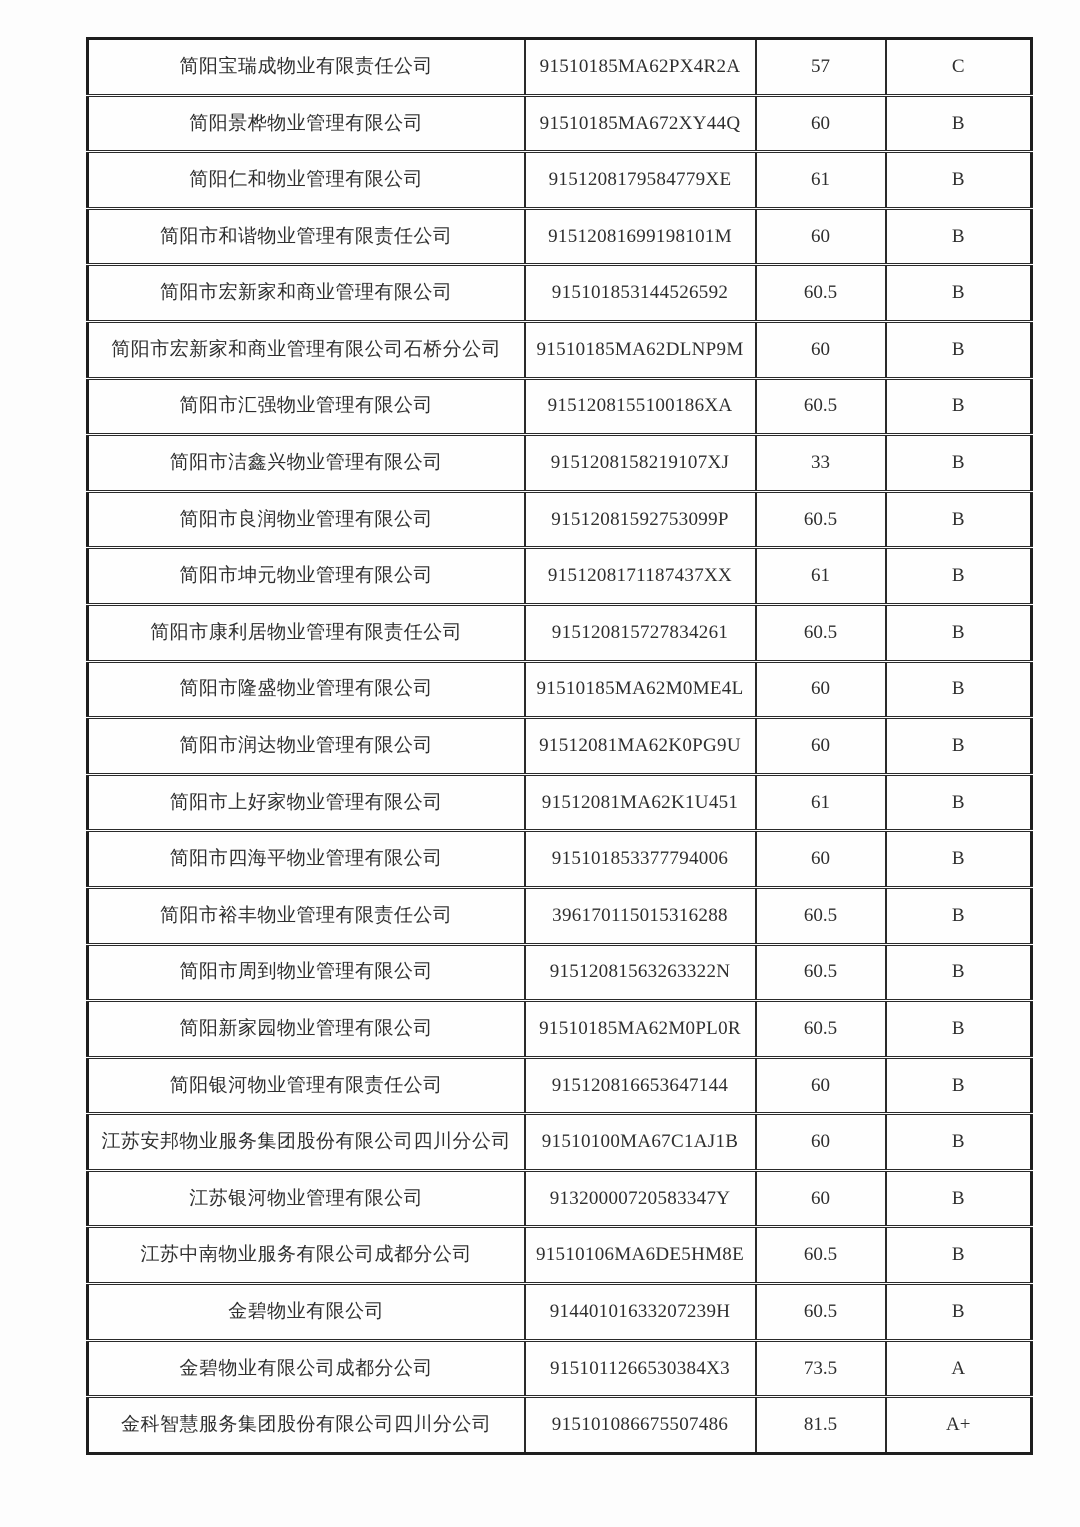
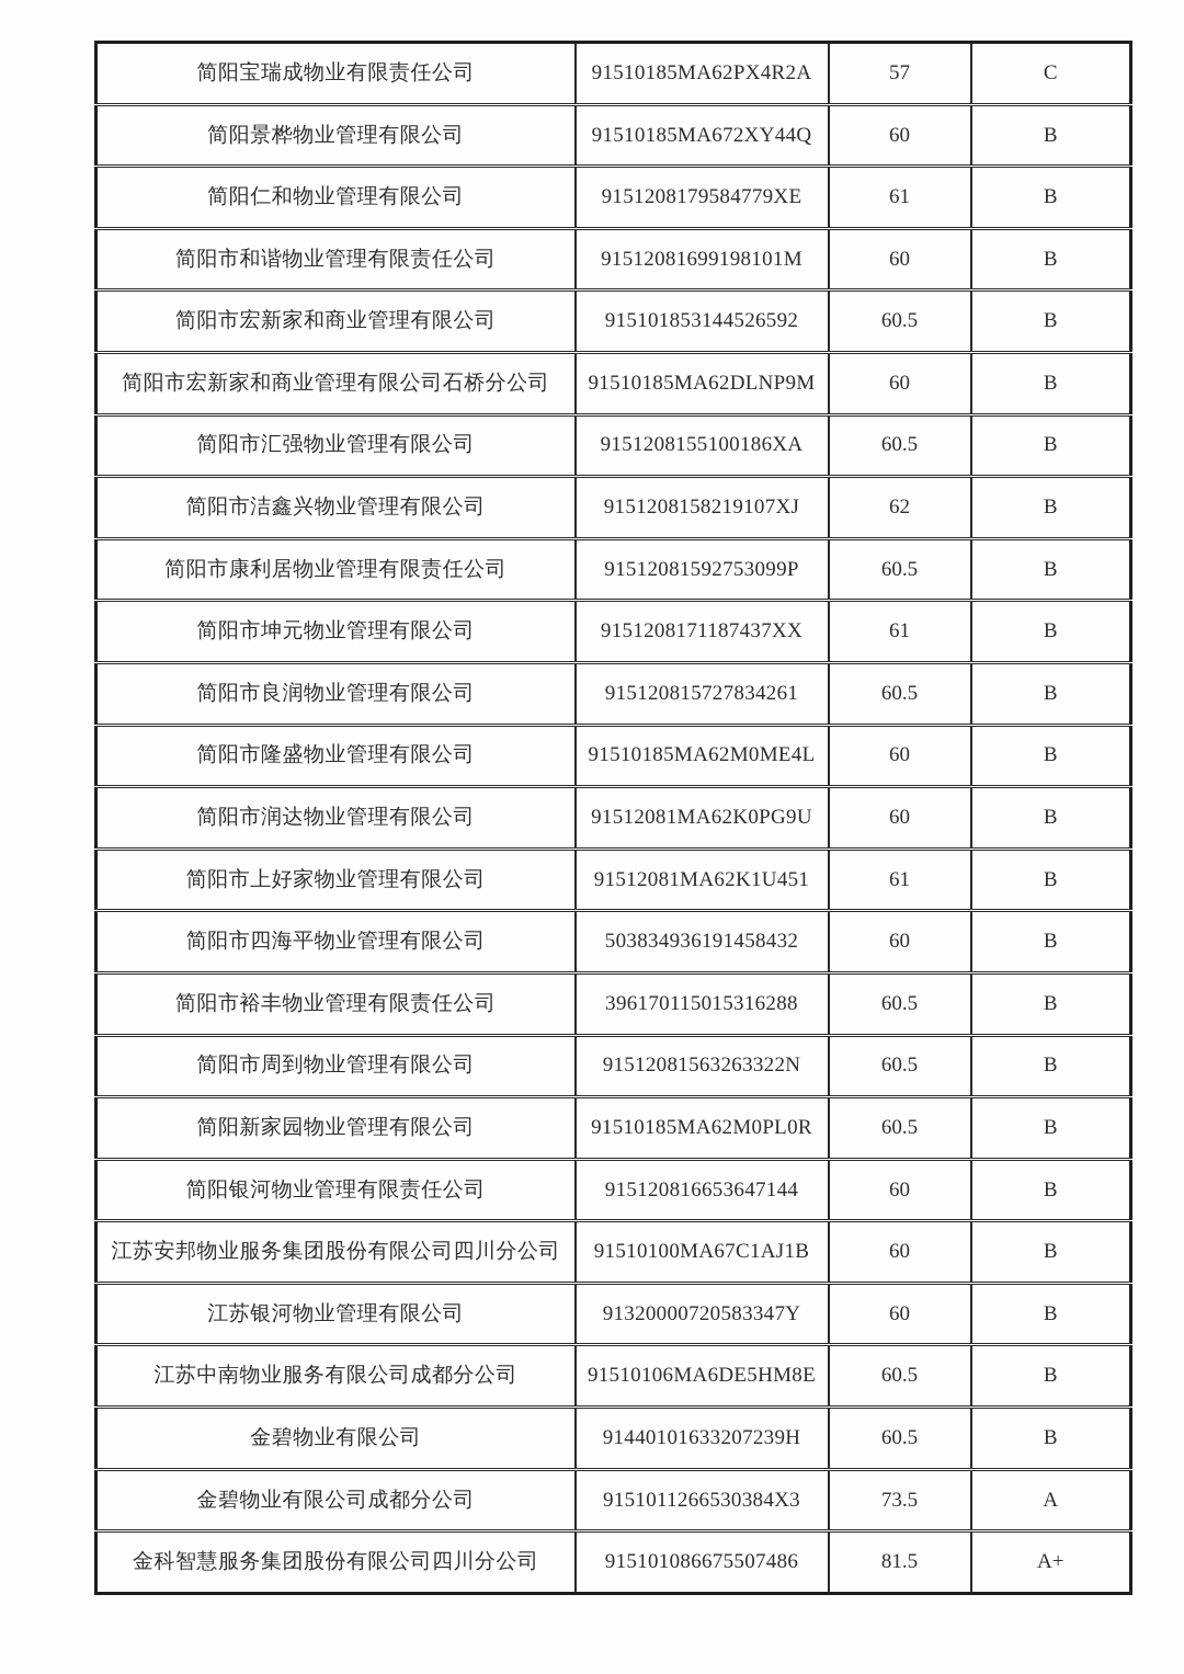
  简阳宝瑞成物业有限责任公司	91510185MA62PX4R2A	57	C
  简阳景桦物业管理有限公司	91510185MA672XY44Q	60	B
  简阳仁和物业管理有限公司	9151208179584779XE	61	B
  简阳市和谐物业管理有限责任公司	91512081699198101M	60	B
  简阳市宏新家和商业管理有限公司	915101853144526592	60.5	B
  简阳市宏新家和商业管理有限公司石桥分公司	91510185MA62DLNP9M	60	B
  简阳市汇强物业管理有限公司	9151208155100186XA	60.5	B
- 简阳市洁鑫兴物业管理有限公司	9151208158219107XJ	33	B
+ 简阳市洁鑫兴物业管理有限公司	9151208158219107XJ	62	B
- 简阳市良润物业管理有限公司	91512081592753099P	60.5	B
+ 简阳市康利居物业管理有限责任公司	91512081592753099P	60.5	B
  简阳市坤元物业管理有限公司	9151208171187437XX	61	B
- 简阳市康利居物业管理有限责任公司	915120815727834261	60.5	B
+ 简阳市良润物业管理有限公司	915120815727834261	60.5	B
  简阳市隆盛物业管理有限公司	91510185MA62M0ME4L	60	B
  简阳市润达物业管理有限公司	91512081MA62K0PG9U	60	B
  简阳市上好家物业管理有限公司	91512081MA62K1U451	61	B
- 简阳市四海平物业管理有限公司	915101853377794006	60	B
+ 简阳市四海平物业管理有限公司	503834936191458432	60	B
  简阳市裕丰物业管理有限责任公司	396170115015316288	60.5	B
  简阳市周到物业管理有限公司	91512081563263322N	60.5	B
  简阳新家园物业管理有限公司	91510185MA62M0PL0R	60.5	B
  简阳银河物业管理有限责任公司	915120816653647144	60	B
  江苏安邦物业服务集团股份有限公司四川分公司	91510100MA67C1AJ1B	60	B
  江苏银河物业管理有限公司	91320000720583347Y	60	B
  江苏中南物业服务有限公司成都分公司	91510106MA6DE5HM8E	60.5	B
  金碧物业有限公司	91440101633207239H	60.5	B
  金碧物业有限公司成都分公司	9151011266530384X3	73.5	A
  金科智慧服务集团股份有限公司四川分公司	915101086675507486	81.5	A+
